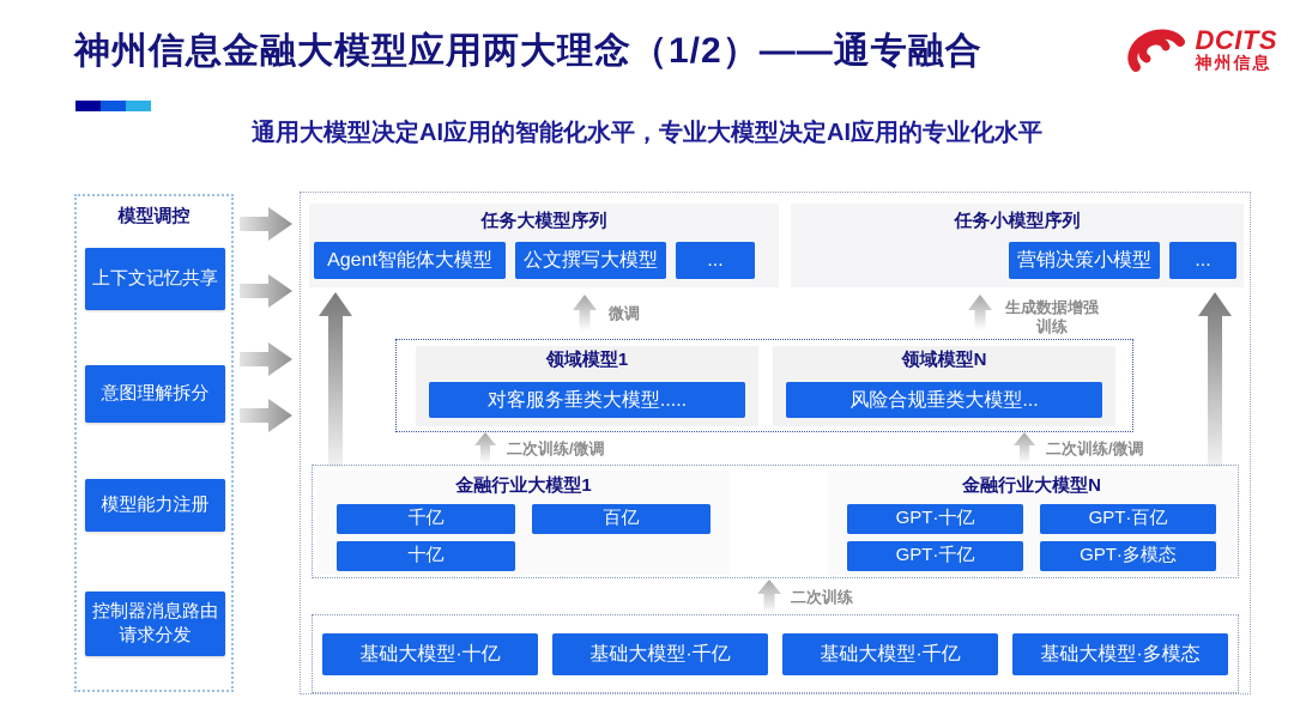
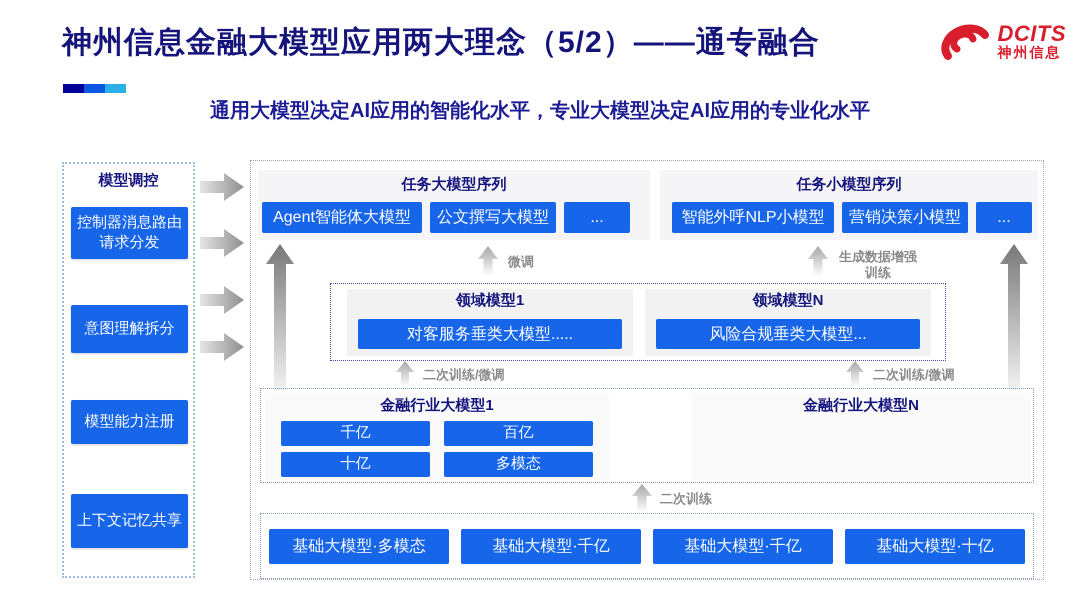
- 神州信息金融大模型应用两大理念（1/2）——通专融合
+ 神州信息金融大模型应用两大理念（5/2）——通专融合
  DCITS
  神州信息
  通用大模型决定AI应用的智能化水平，专业大模型决定AI应用的专业化水平
  模型调控
- 上下文记忆共享
+ 控制器消息路由请求分发
  意图理解拆分
  模型能力注册
- 控制器消息路由请求分发
+ 上下文记忆共享
  任务大模型序列
  Agent智能体大模型
  公文撰写大模型
  ...
  任务小模型序列
+ 智能外呼NLP小模型
  营销决策小模型
  ...
  微调
  生成数据增强训练
  领域模型1
  对客服务垂类大模型.....
  领域模型N
  风险合规垂类大模型...
  二次训练/微调
  二次训练/微调
  金融行业大模型1
  千亿
  百亿
  十亿
+ 多模态
  金融行业大模型N
- GPT·十亿
- GPT·百亿
- GPT·千亿
- GPT·多模态
  二次训练
- 基础大模型·十亿
+ 基础大模型·多模态
  基础大模型·千亿
  基础大模型·千亿
- 基础大模型·多模态
+ 基础大模型·十亿
